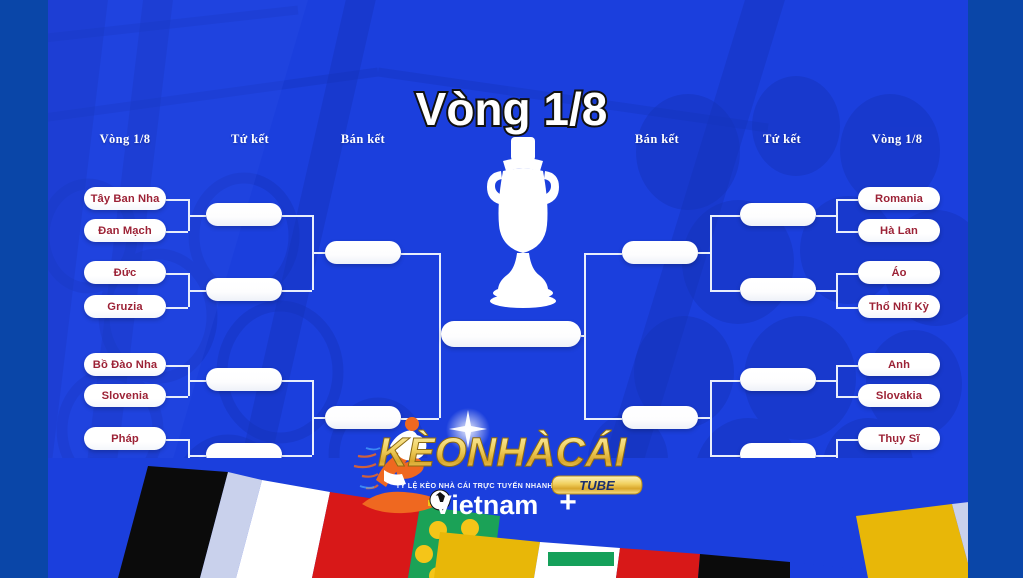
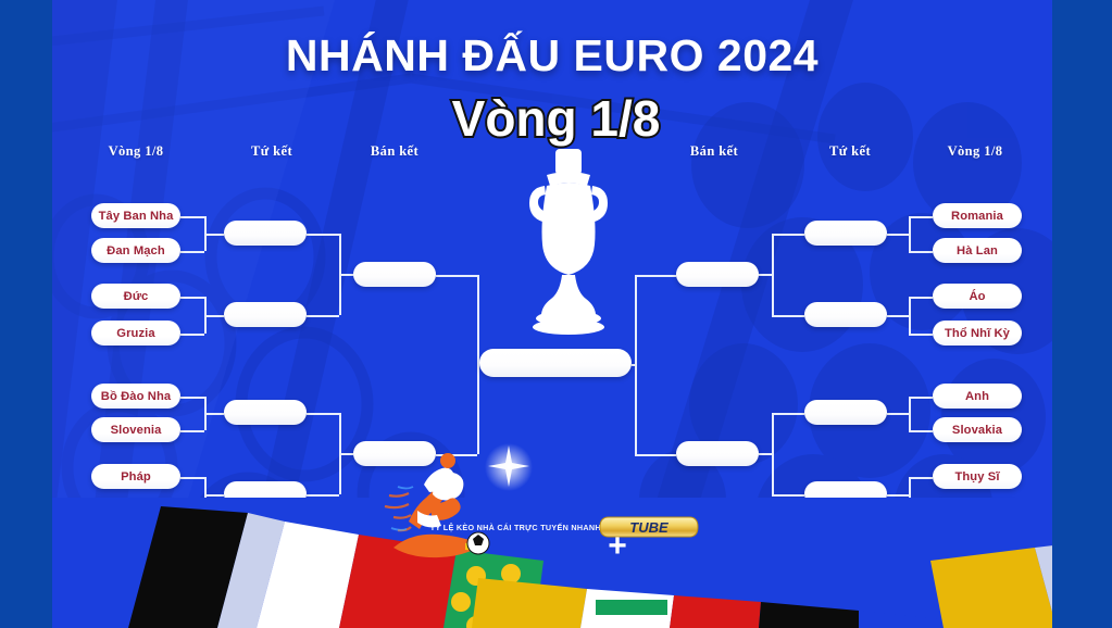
+ NHÁNH ĐẤU EURO 2024
  Vòng 1/8
  Tứ kết
  Bán kết
  Bán kết
  Tứ kết
  Vòng 1/8
  Tây Ban Nha
  Đan Mạch
  Đức
  Gruzia
  Bồ Đào Nha
  Slovenia
  Pháp
  Romania
  Hà Lan
  Áo
  Thổ Nhĩ Kỳ
  Anh
  Slovakia
  Thụy Sĩ
  Vòng 1/8
- KÈONHÀCÁI
  TỶ LỆ KÈO NHÀ CÁI TRỰC TUYẾN NHANH
  TUBE
- Vietnam
  +
